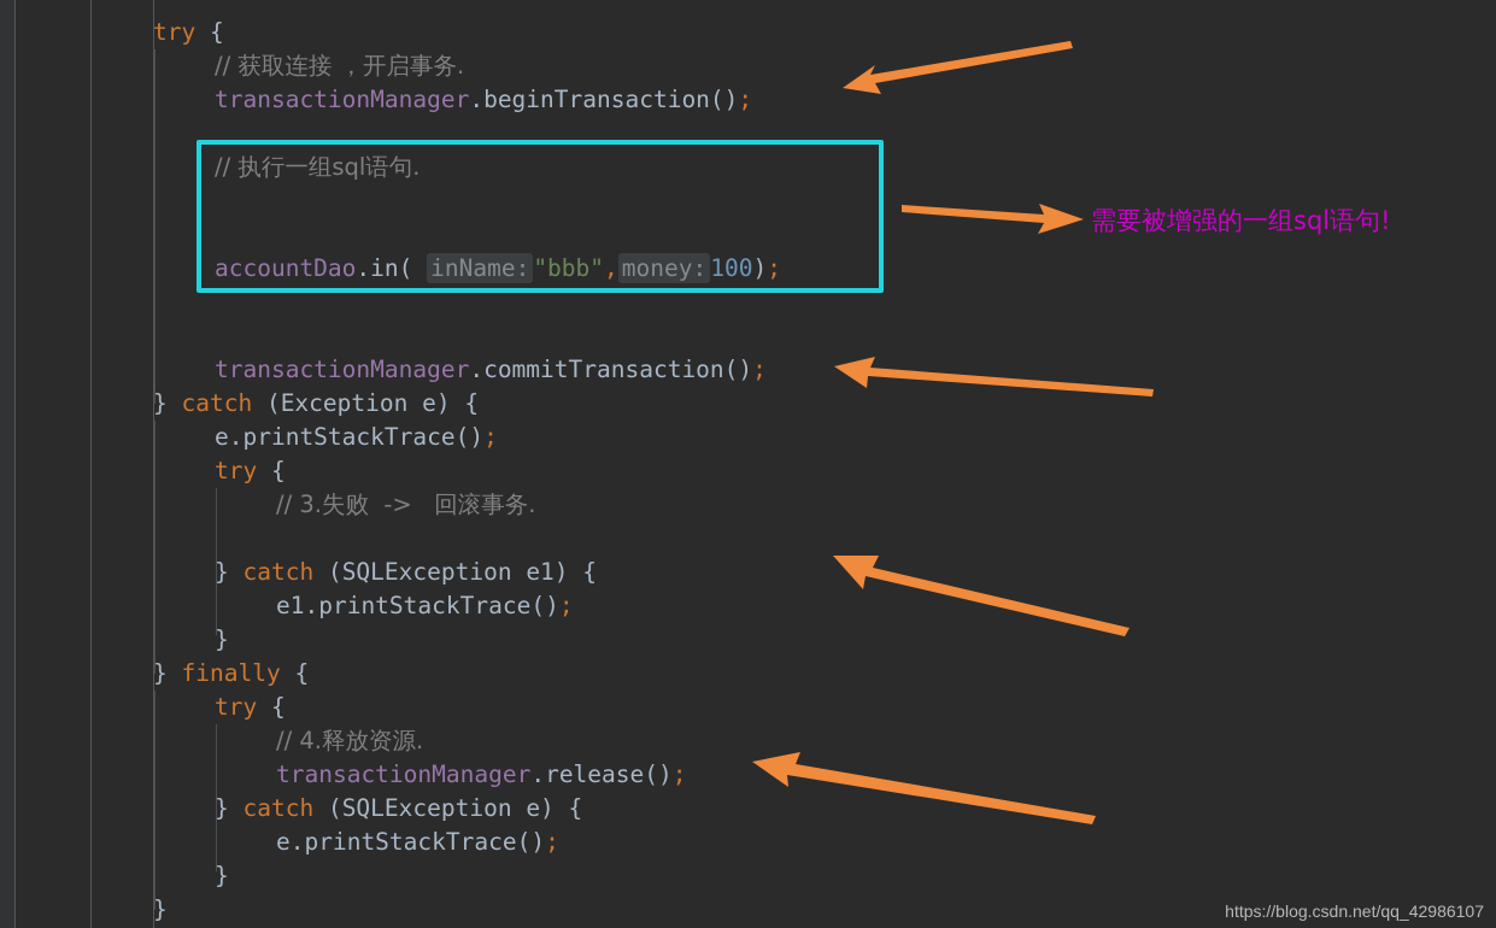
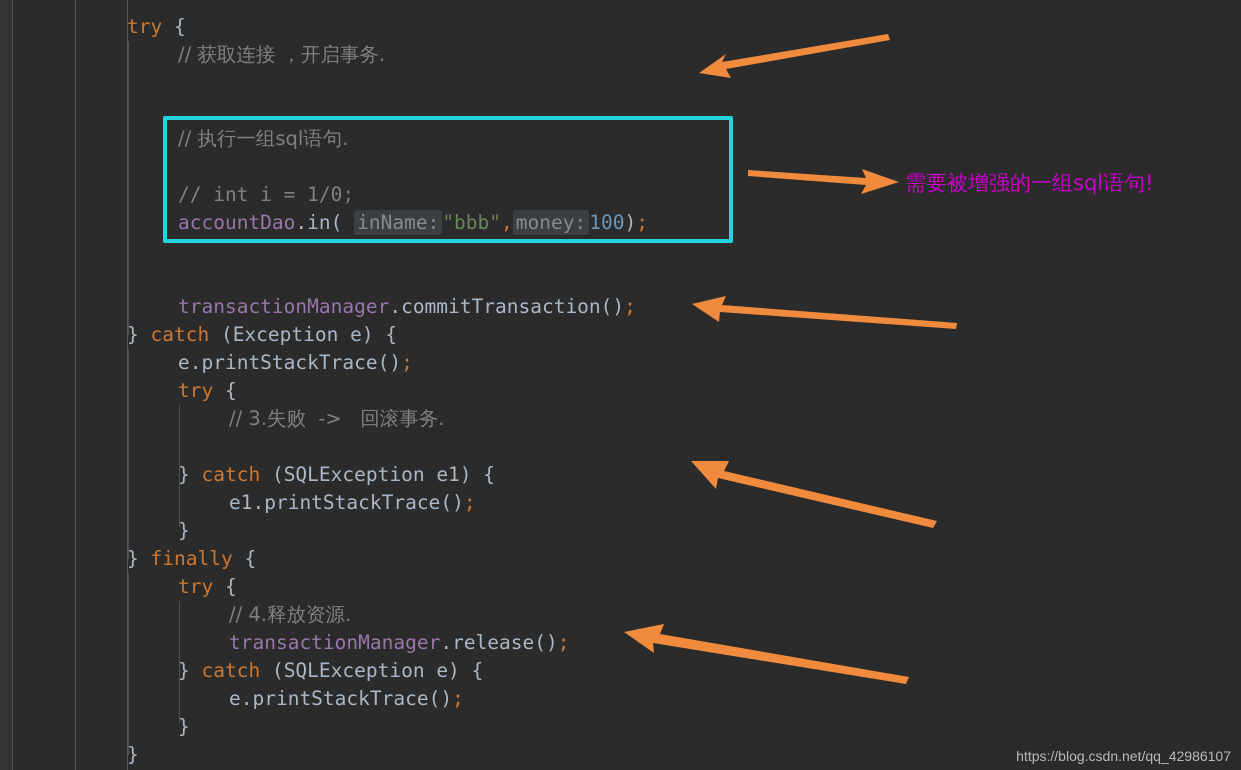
  try {
  // 获取连接 ，开启事务.
- transactionManager.beginTransaction();
  // 执行一组sql语句.
+ // int i = 1/0;
  accountDao.in( inName: "bbb", money: 100);
  transactionManager.commitTransaction();
  } catch (Exception e) {
  e.printStackTrace();
  try {
  // 3.失败 -> 回滚事务.
  } catch (SQLException e1) {
  e1.printStackTrace();
  }
  } finally {
  try {
  // 4.释放资源.
  transactionManager.release();
  } catch (SQLException e) {
  e.printStackTrace();
  }
  }
  需要被增强的一组sql语句!
  https://blog.csdn.net/qq_42986107
